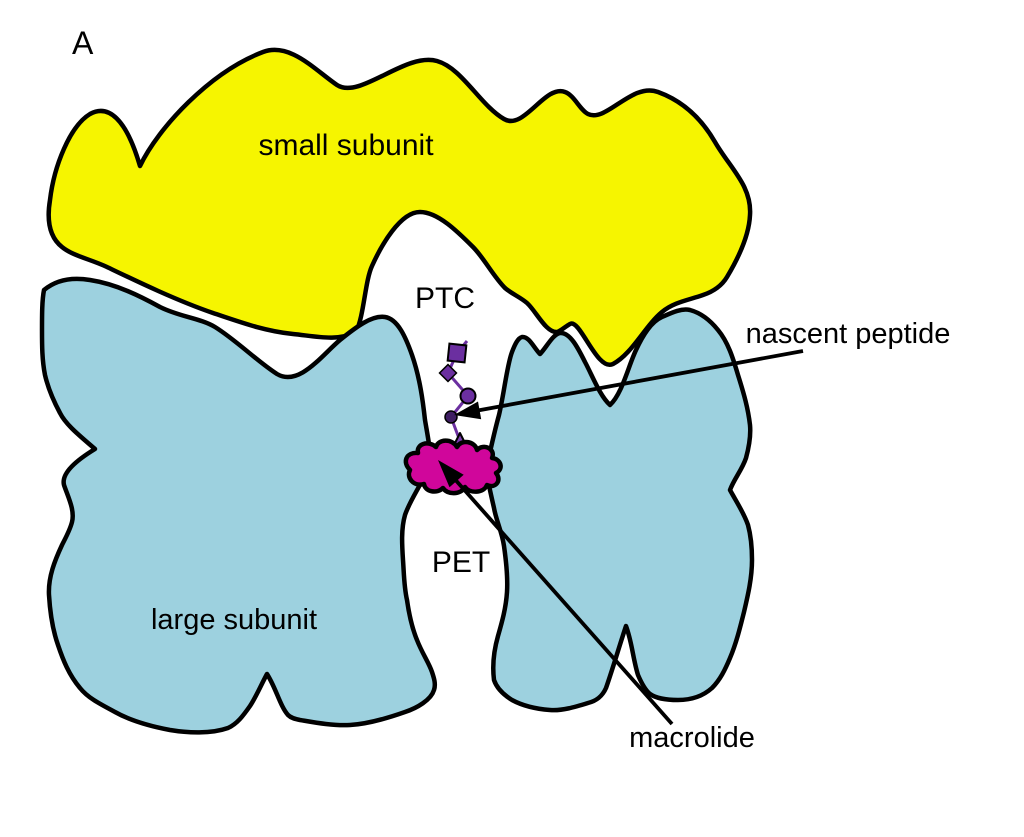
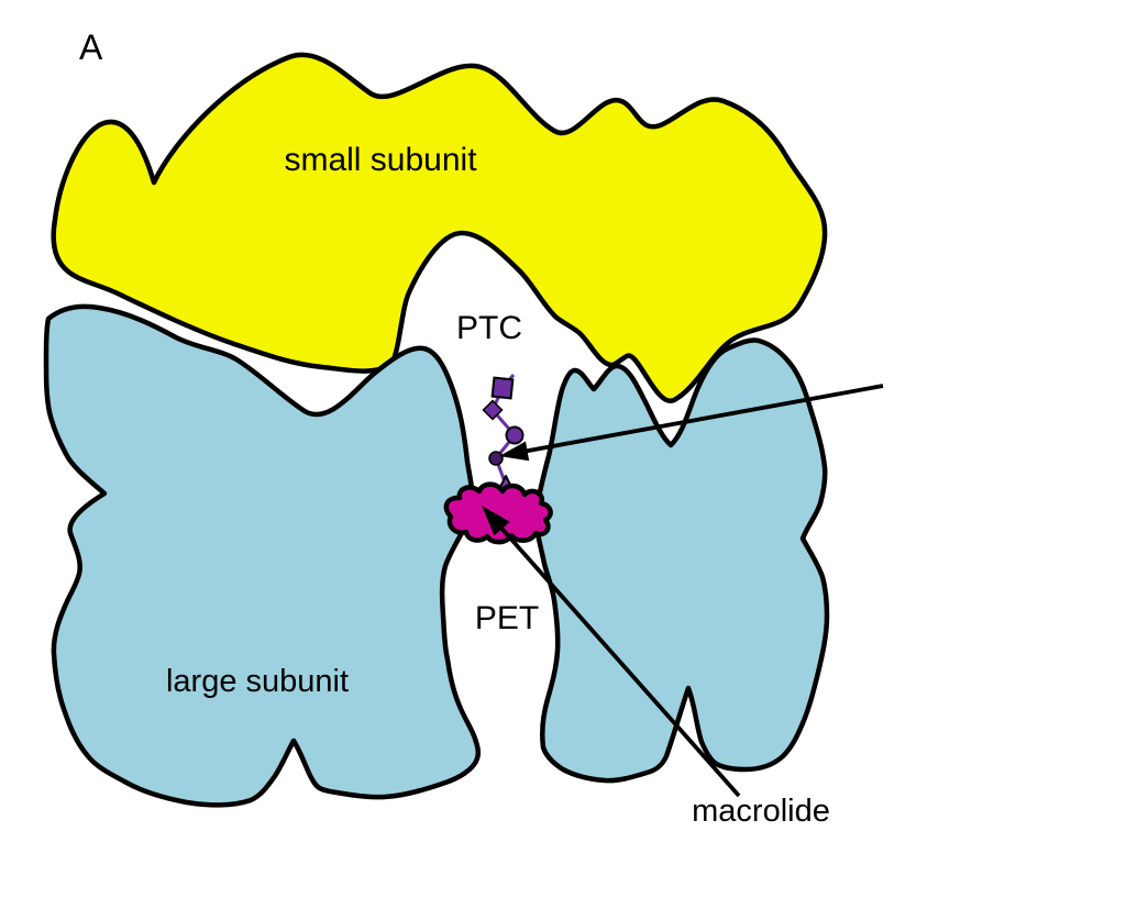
  A
  small subunit
  large subunit
  PTC
  PET
- nascent peptide
  macrolide
